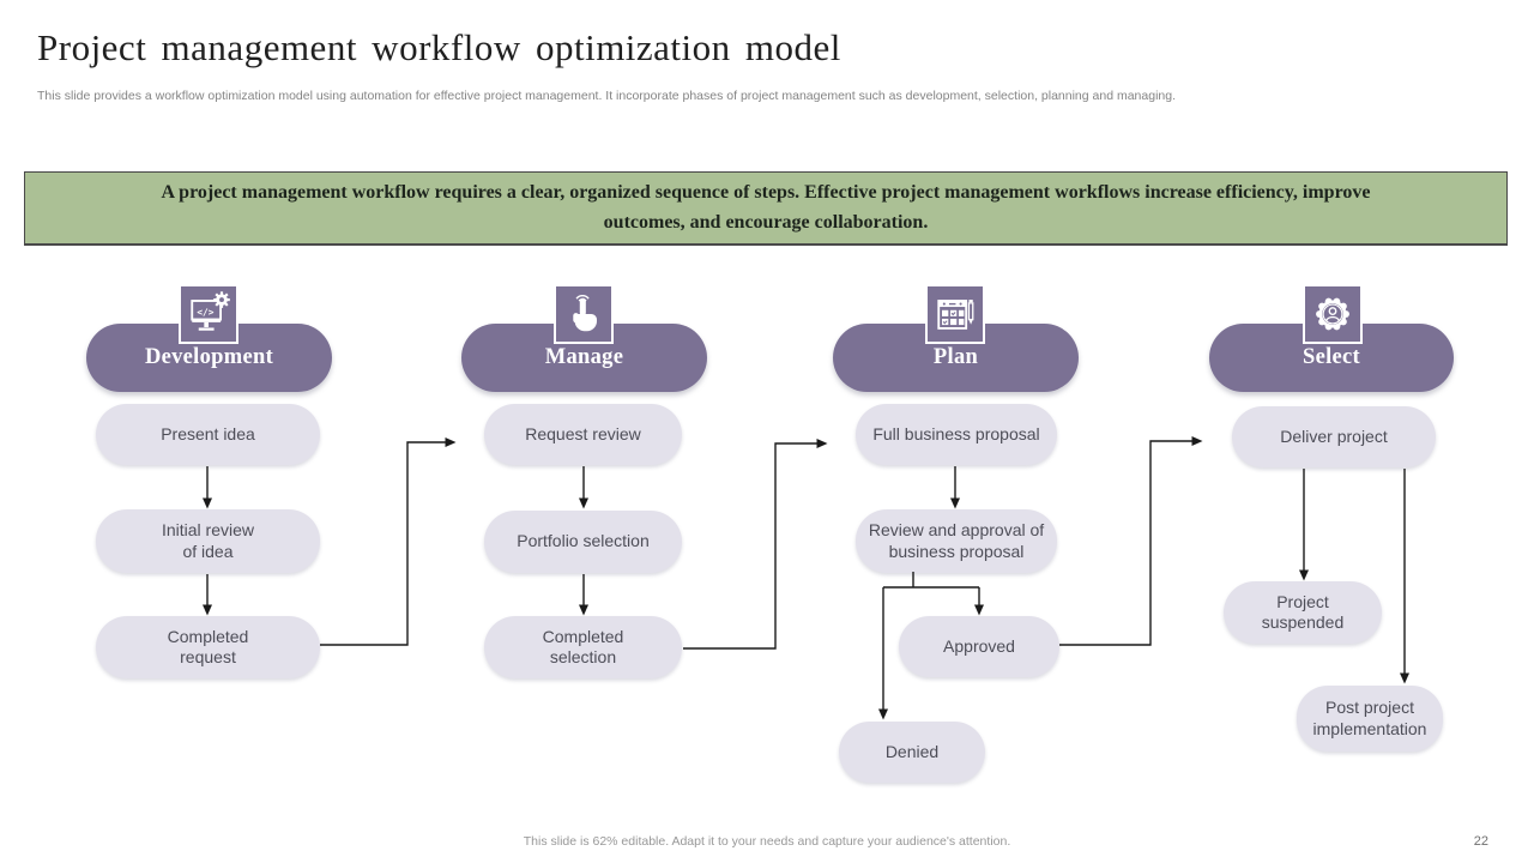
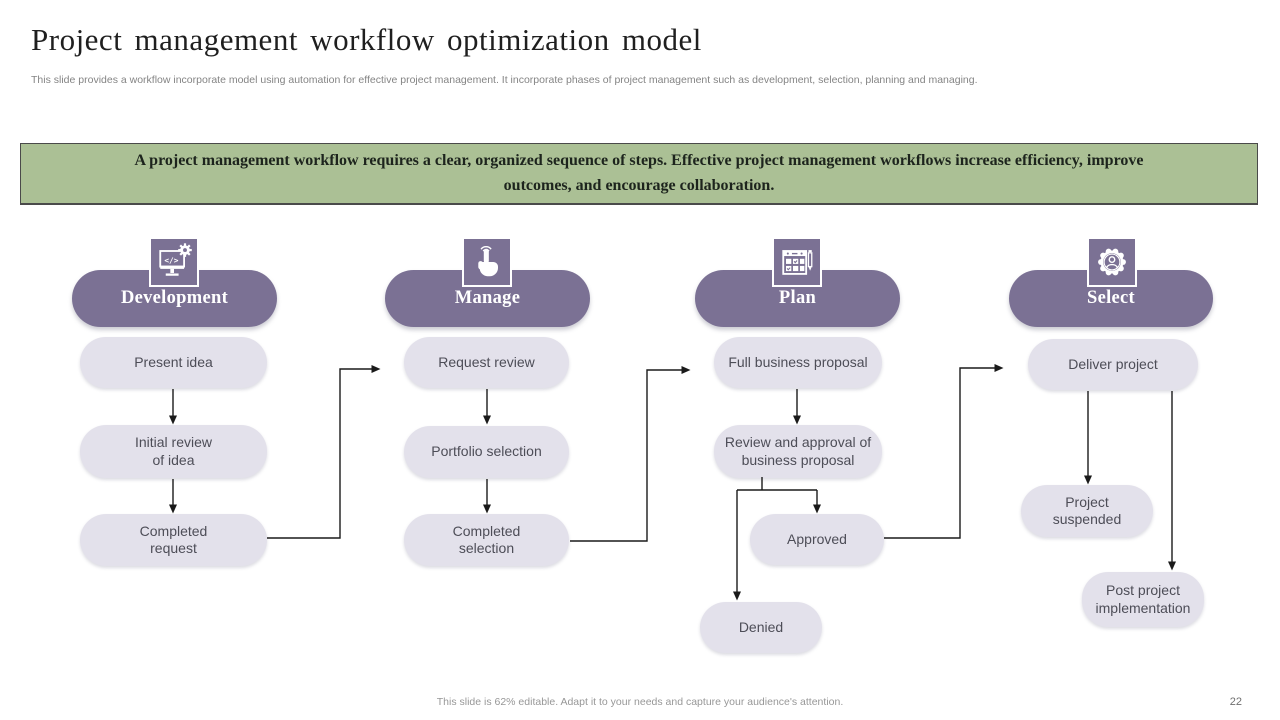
  Project management workflow optimization model
- This slide provides a workflow optimization model using automation for effective project management. It incorporate phases of project management such as development, selection, planning and managing.
+ This slide provides a workflow incorporate model using automation for effective project management. It incorporate phases of project management such as development, selection, planning and managing.
  A project management workflow requires a clear, organized sequence of steps. Effective project management workflows increase efficiency, improve outcomes, and encourage collaboration.
  </>
  Development
  Manage
  Plan
  Select
  Present idea
  Initial review
  of idea
  Completed
  request
  Request review
  Portfolio selection
  Completed
  selection
  Full business proposal
  Review and approval of
  business proposal
  Approved
  Denied
  Deliver project
  Project
  suspended
  Post project
  implementation
  This slide is 62% editable. Adapt it to your needs and capture your audience's attention.
  22
